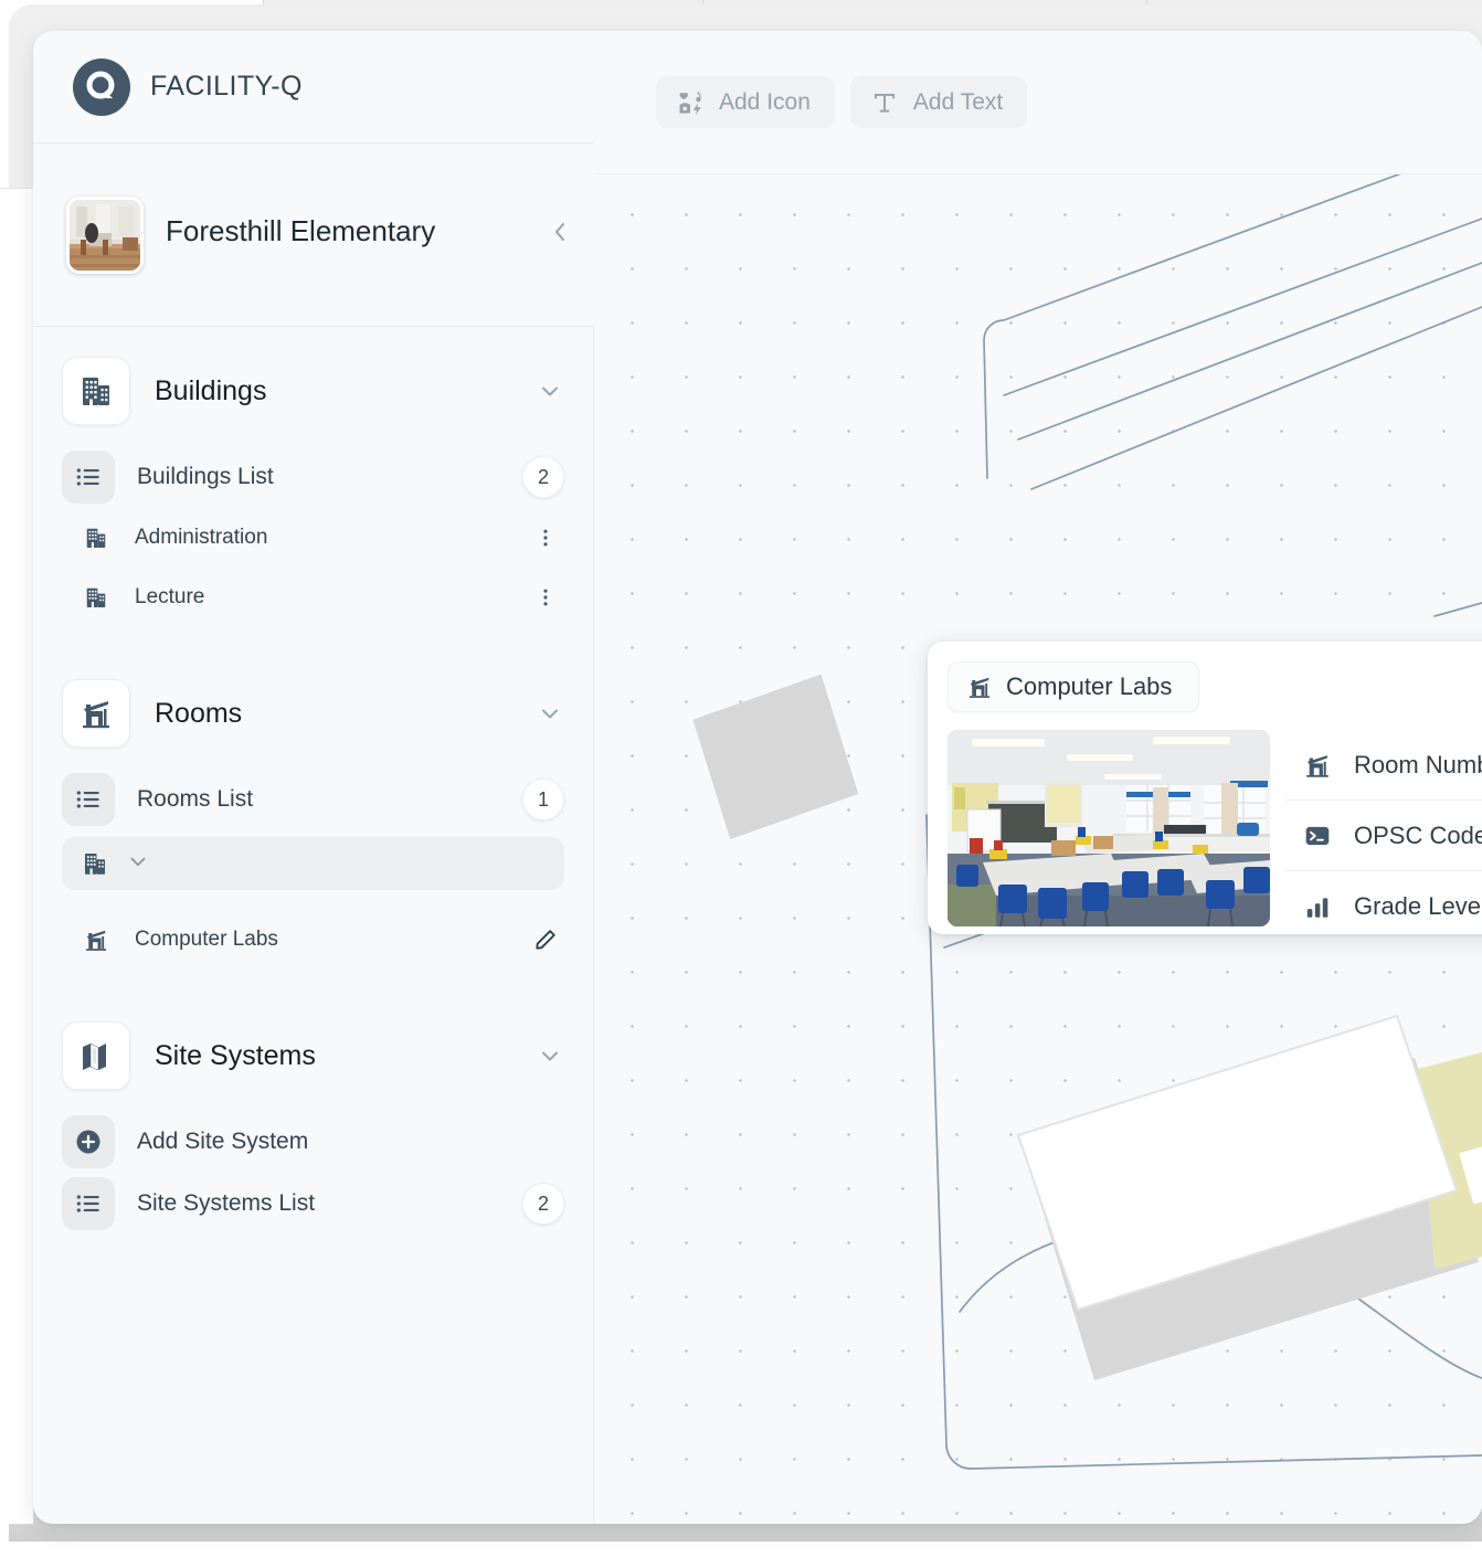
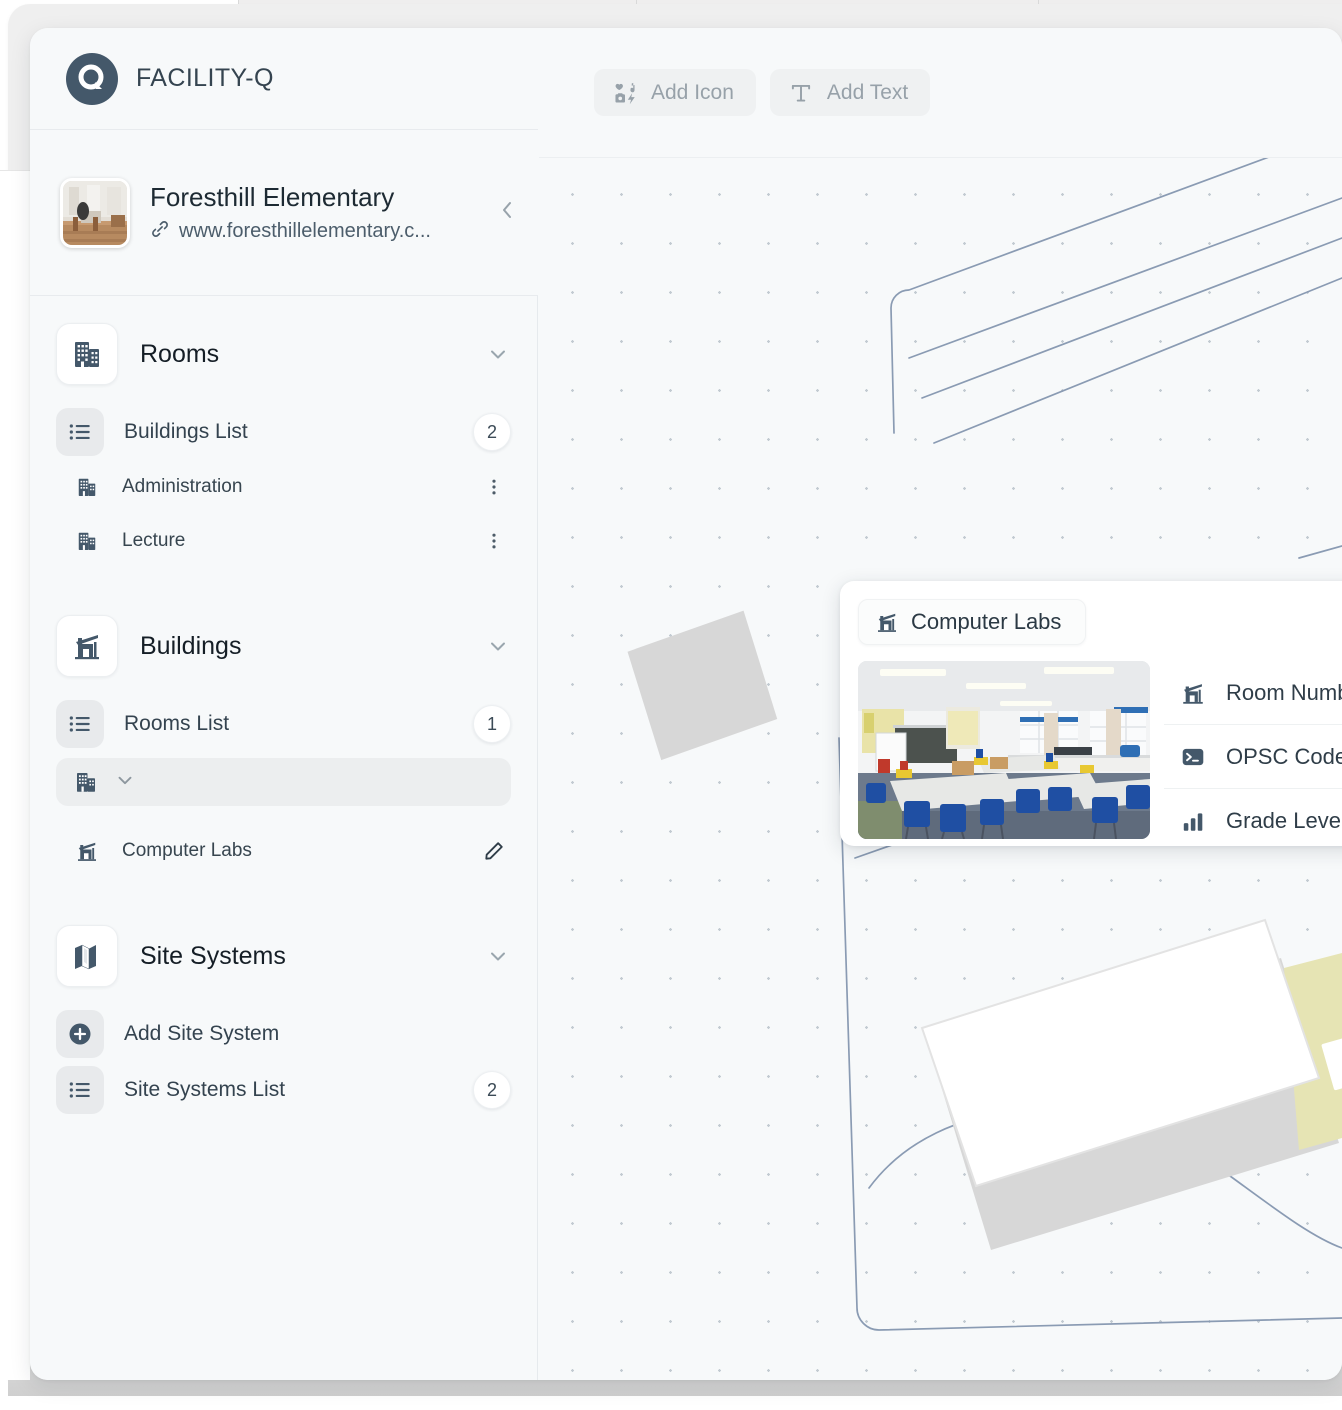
  FACILITY-Q
  Foresthill Elementary
+ www.foresthillelementary.c...
- Buildings
+ Rooms
  Buildings List
  2
  Administration
  Lecture
- Rooms
+ Buildings
  Rooms List
  1
  Computer Labs
  Site Systems
  Add Site System
  Site Systems List
  2
  Add Icon
  Add Text
  Computer Labs
  Room Num
  OPSC Code
  Grade Leve
